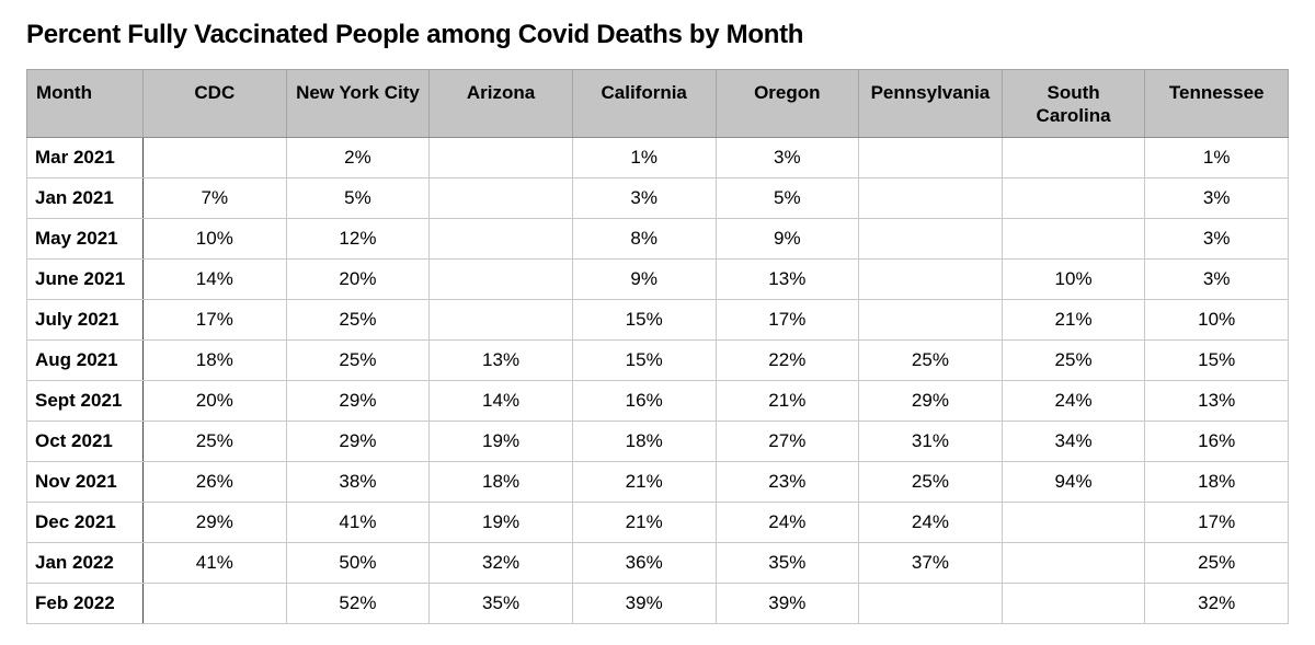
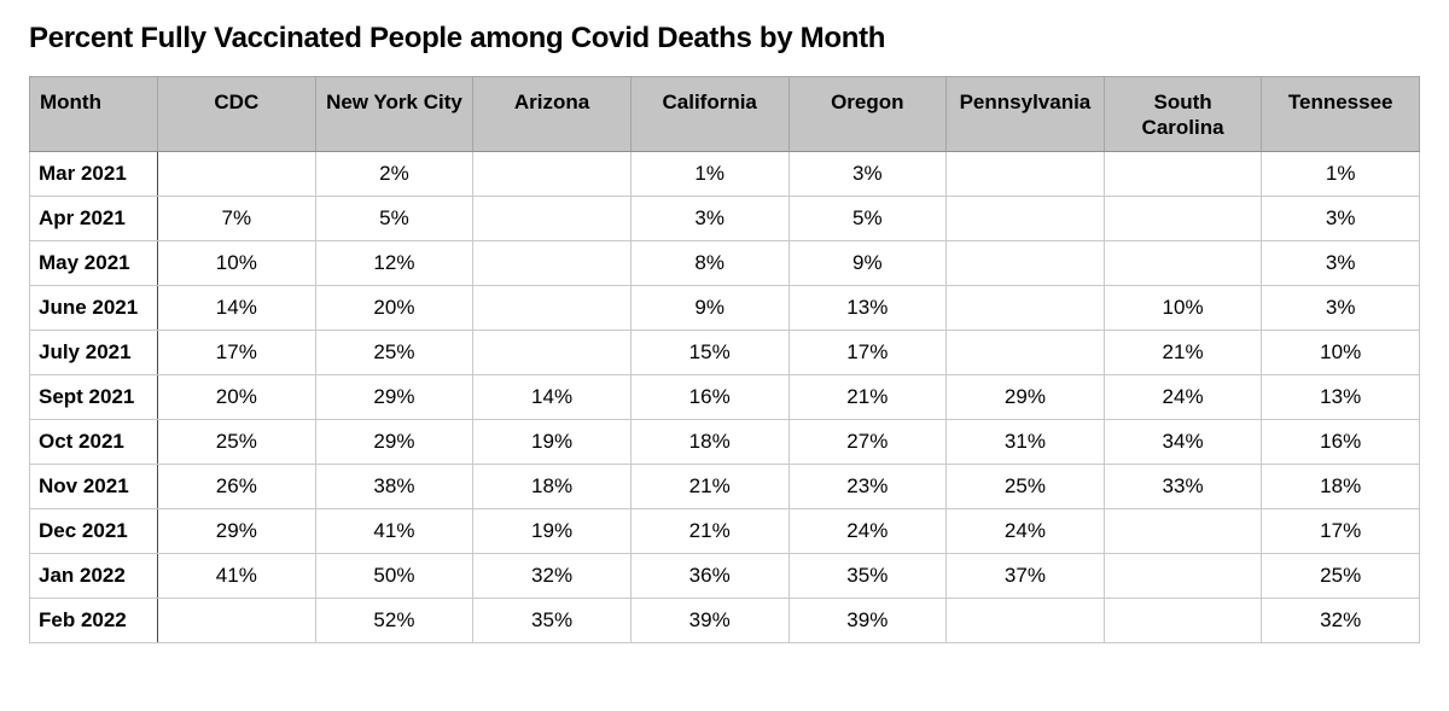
  Percent Fully Vaccinated People among Covid Deaths by Month
  Month	CDC	New York City	Arizona	California	Oregon	Pennsylvania	South Carolina	Tennessee
  Mar 2021		2%		1%	3%			1%
- Jan 2021	7%	5%		3%	5%			3%
+ Apr 2021	7%	5%		3%	5%			3%
  May 2021	10%	12%		8%	9%			3%
  June 2021	14%	20%		9%	13%		10%	3%
  July 2021	17%	25%		15%	17%		21%	10%
- Aug 2021	18%	25%	13%	15%	22%	25%	25%	15%
  Sept 2021	20%	29%	14%	16%	21%	29%	24%	13%
  Oct 2021	25%	29%	19%	18%	27%	31%	34%	16%
- Nov 2021	26%	38%	18%	21%	23%	25%	94%	18%
+ Nov 2021	26%	38%	18%	21%	23%	25%	33%	18%
  Dec 2021	29%	41%	19%	21%	24%	24%		17%
  Jan 2022	41%	50%	32%	36%	35%	37%		25%
  Feb 2022		52%	35%	39%	39%			32%
